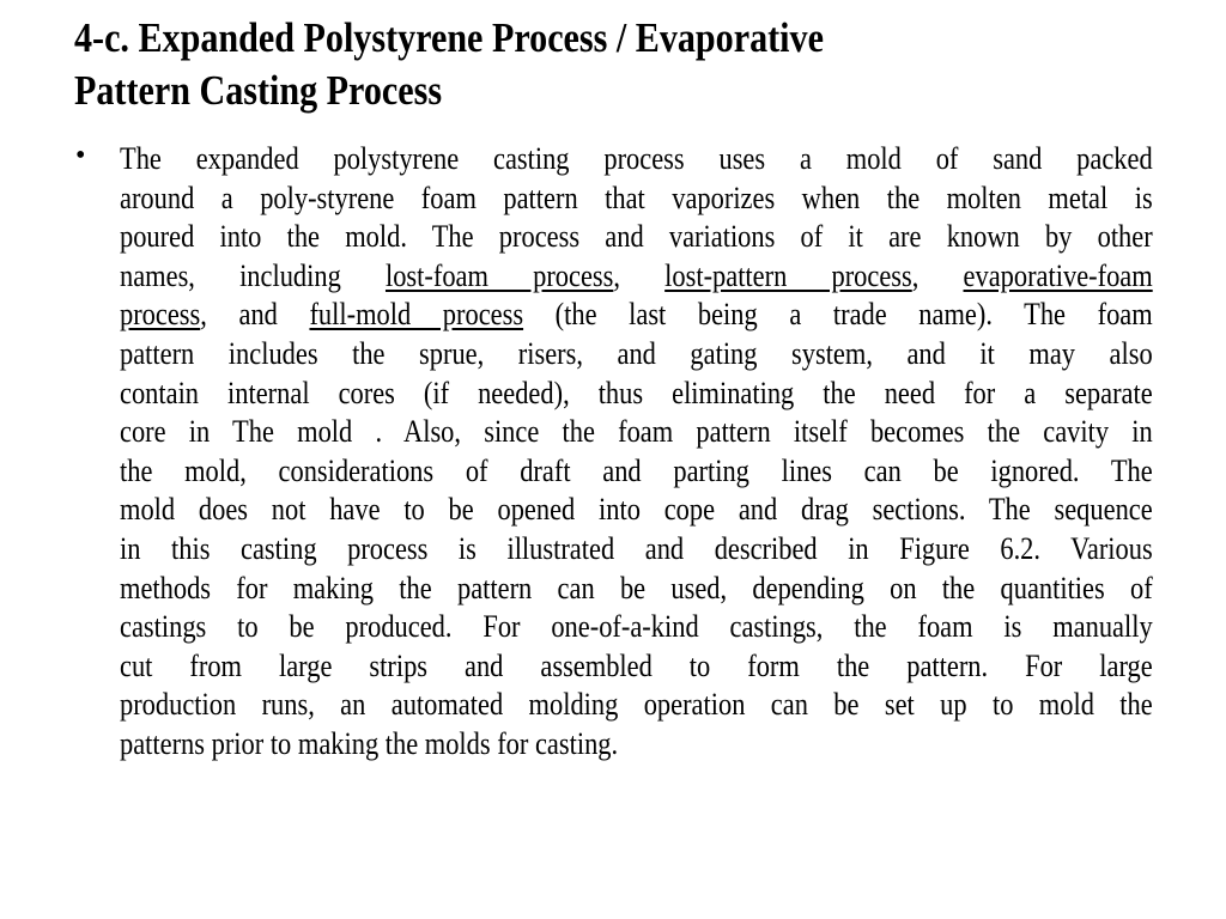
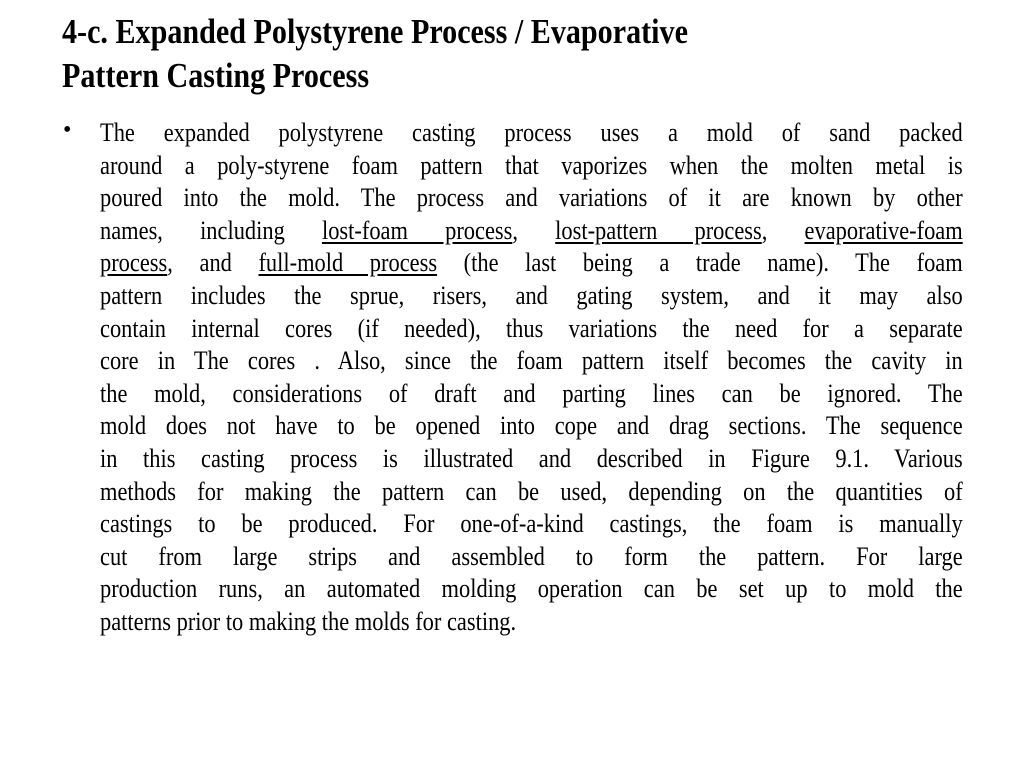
  4-c. Expanded Polystyrene Process / Evaporative
  Pattern Casting Process
  •
  The expanded polystyrene casting process uses a mold of sand packed
  around a poly-styrene foam pattern that vaporizes when the molten metal is
  poured into the mold. The process and variations of it are known by other
  names, including lost-foam process, lost-pattern process, evaporative-foam
  process, and full-mold process (the last being a trade name). The foam
  pattern includes the sprue, risers, and gating system, and it may also
- contain internal cores (if needed), thus eliminating the need for a separate
+ contain internal cores (if needed), thus variations the need for a separate
- core in The mold . Also, since the foam pattern itself becomes the cavity in
+ core in The cores . Also, since the foam pattern itself becomes the cavity in
  the mold, considerations of draft and parting lines can be ignored. The
  mold does not have to be opened into cope and drag sections. The sequence
- in this casting process is illustrated and described in Figure 6.2. Various
+ in this casting process is illustrated and described in Figure 9.1. Various
  methods for making the pattern can be used, depending on the quantities of
  castings to be produced. For one-of-a-kind castings, the foam is manually
  cut from large strips and assembled to form the pattern. For large
  production runs, an automated molding operation can be set up to mold the
  patterns prior to making the molds for casting.
